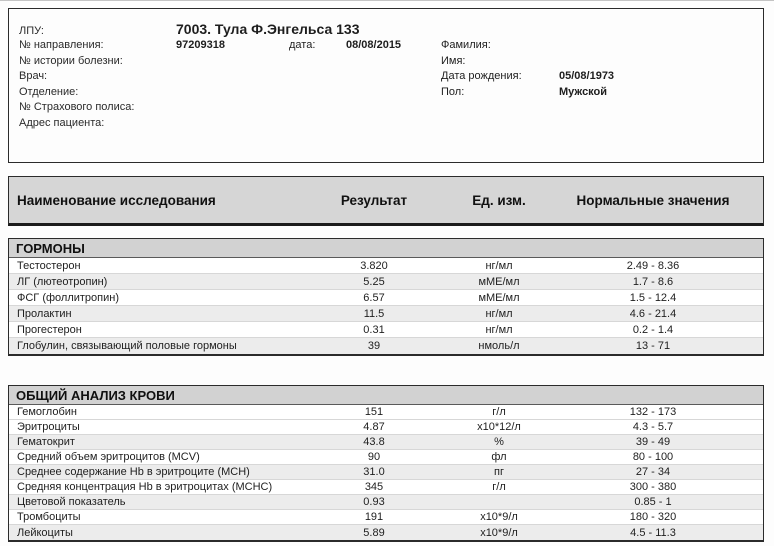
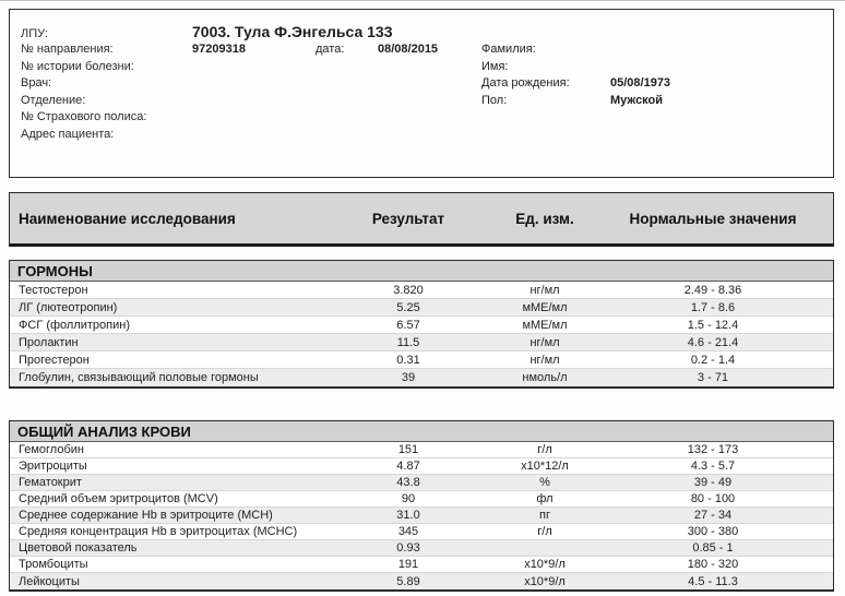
  ЛПУ:
  7003. Тула Ф.Энгельса 133
  № направления:
  97209318
  дата:
  08/08/2015
  Фамилия:
  № истории болезни:
  Имя:
  Врач:
  Дата рождения:
  05/08/1973
  Отделение:
  Пол:
  Мужской
  № Страхового полиса:
  Адрес пациента:
  Наименование исследования
  Результат
  Ед. изм.
  Нормальные значения
  ГОРМОНЫ
  Тестостерон
  3.820
  нг/мл
  2.49 - 8.36
  ЛГ (лютеотропин)
  5.25
  мМЕ/мл
  1.7 - 8.6
  ФСГ (фоллитропин)
  6.57
  мМЕ/мл
  1.5 - 12.4
  Пролактин
  11.5
  нг/мл
  4.6 - 21.4
  Прогестерон
  0.31
  нг/мл
  0.2 - 1.4
  Глобулин, связывающий половые гормоны
  39
  нмоль/л
- 13 - 71
+ 3 - 71
  ОБЩИЙ АНАЛИЗ КРОВИ
  Гемоглобин
  151
  г/л
  132 - 173
  Эритроциты
  4.87
  x10*12/л
  4.3 - 5.7
  Гематокрит
  43.8
  %
  39 - 49
  Средний объем эритроцитов (MCV)
  90
  фл
  80 - 100
  Среднее содержание Hb в эритроците (MCH)
  31.0
  пг
  27 - 34
  Средняя концентрация Hb в эритроцитах (MCHC)
  345
  г/л
  300 - 380
  Цветовой показатель
  0.93
  0.85 - 1
  Тромбоциты
  191
  x10*9/л
  180 - 320
  Лейкоциты
  5.89
  x10*9/л
  4.5 - 11.3
